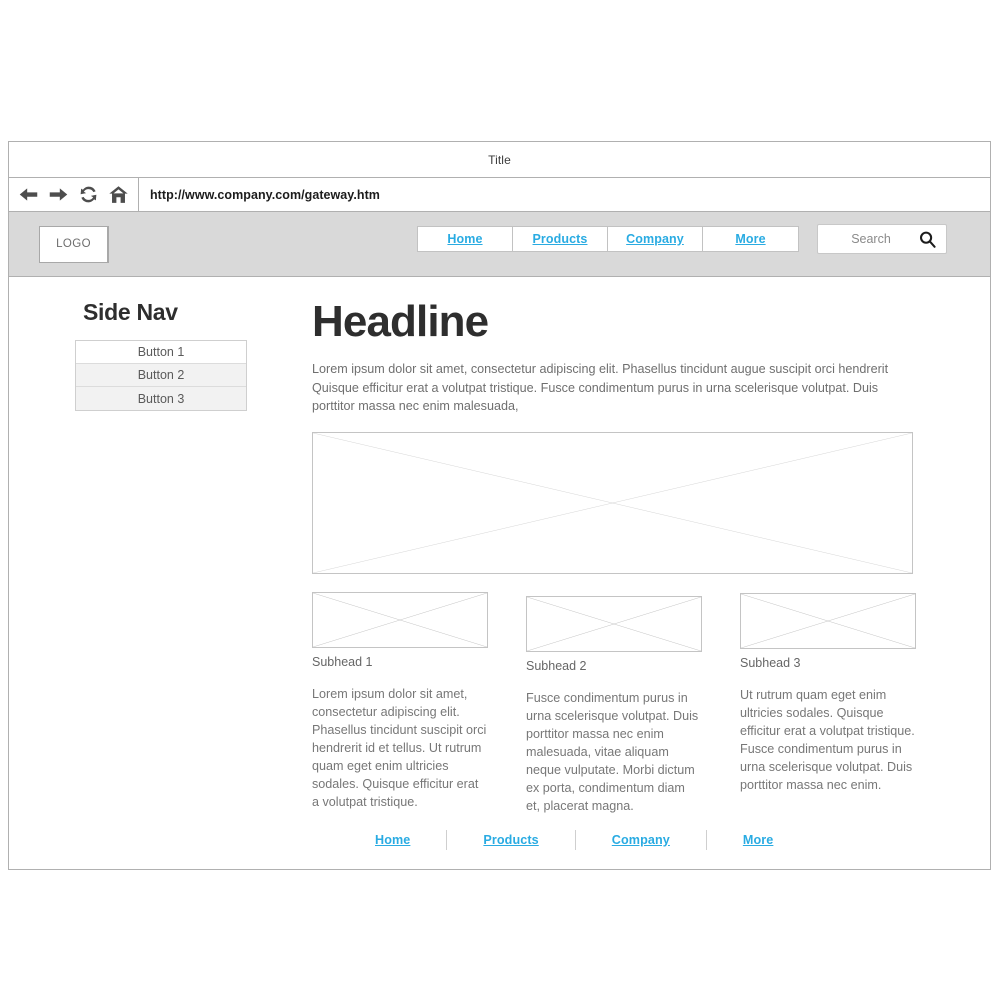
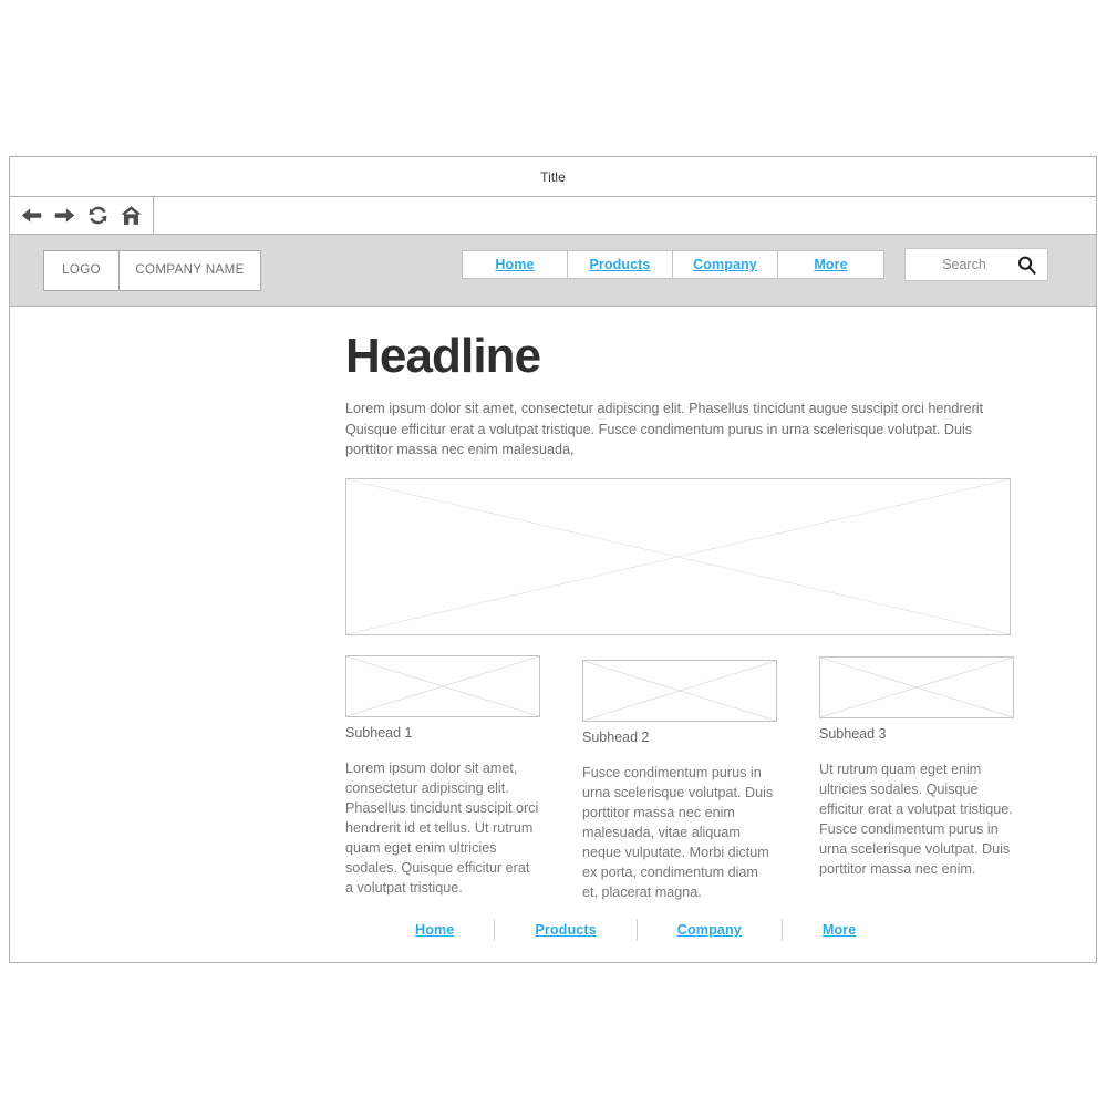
  Title
- http://www.company.com/gateway.htm
  LOGO
+ COMPANY NAME
  Home
  Products
  Company
  More
  Search
- Side Nav
- Button 1
- Button 2
- Button 3
  Headline
  Lorem ipsum dolor sit amet, consectetur adipiscing elit. Phasellus tincidunt augue suscipit orci hendrerit Quisque efficitur erat a volutpat tristique. Fusce condimentum purus in urna scelerisque volutpat. Duis porttitor massa nec enim malesuada,
  Subhead 1
  Lorem ipsum dolor sit amet, consectetur adipiscing elit. Phasellus tincidunt suscipit orci hendrerit id et tellus. Ut rutrum quam eget enim ultricies sodales. Quisque efficitur erat a volutpat tristique.
  Subhead 2
  Fusce condimentum purus in urna scelerisque volutpat. Duis porttitor massa nec enim malesuada, vitae aliquam neque vulputate. Morbi dictum ex porta, condimentum diam et, placerat magna.
  Subhead 3
  Ut rutrum quam eget enim ultricies sodales. Quisque efficitur erat a volutpat tristique. Fusce condimentum purus in urna scelerisque volutpat. Duis porttitor massa nec enim.
  Home
  Products
  Company
  More
